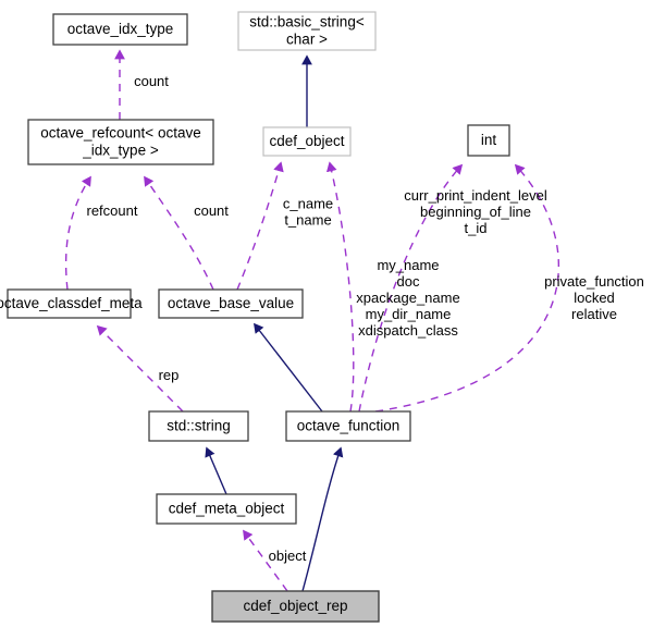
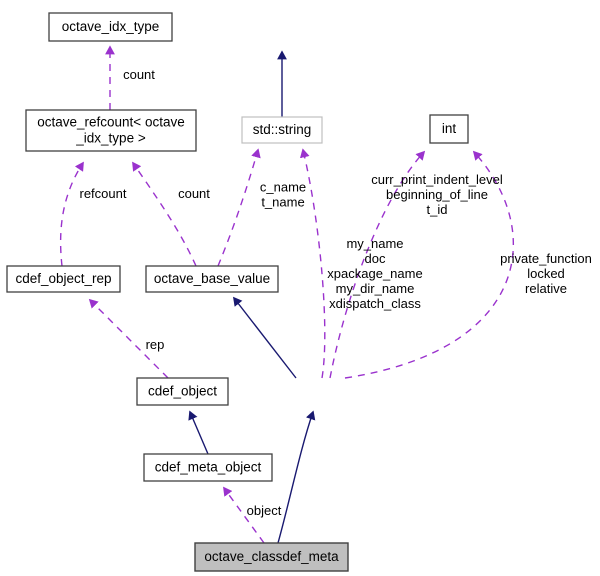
  count
  refcount
  count
  c_name t_name
  curr_print_indent_level beginning_of_line t_id
  my_name doc xpackage_name my_dir_name xdispatch_class
  private_function locked relative
  rep
  object
  octave_idx_type
- std::basic_string< char >
  octave_refcount< octave _idx_type >
- cdef_object
+ std::string
  int
- octave_classdef_meta
+ cdef_object_rep
  octave_base_value
- std::string
+ cdef_object
- octave_function
  cdef_meta_object
- cdef_object_rep
+ octave_classdef_meta
